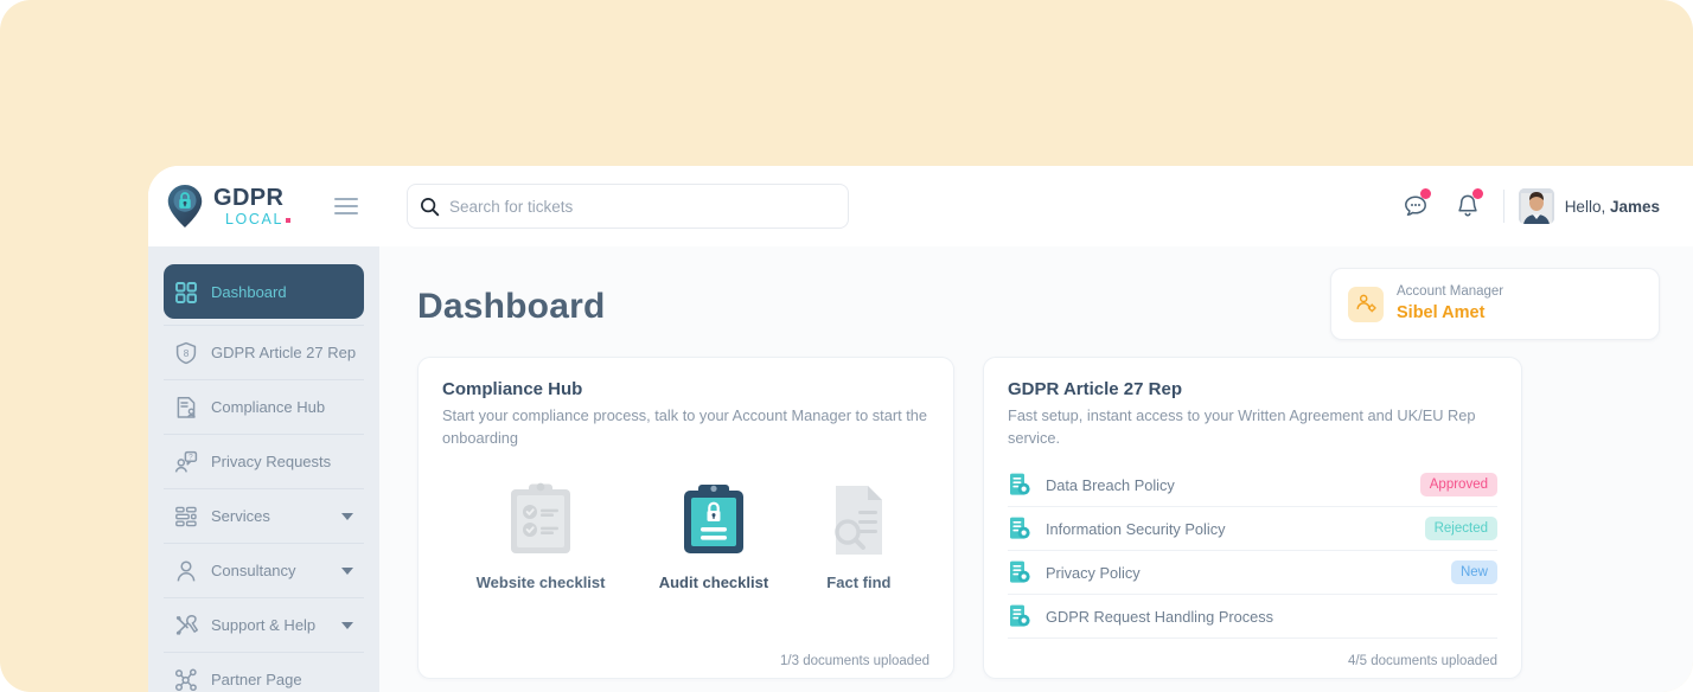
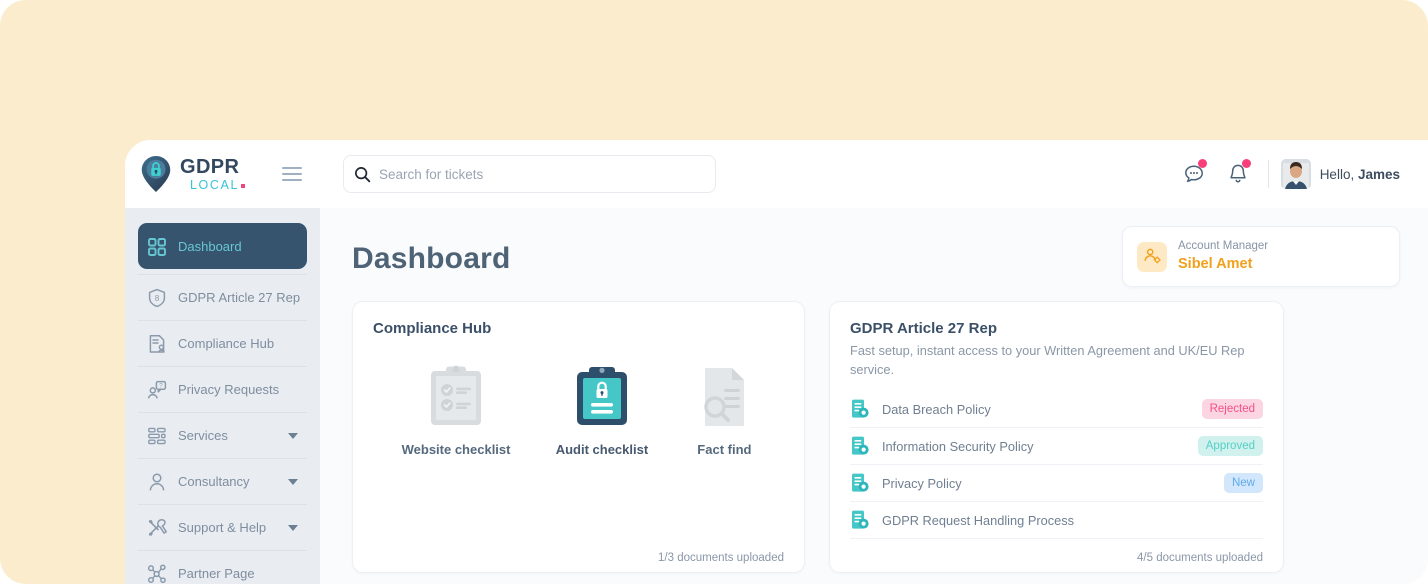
  GDPR
  LOCAL
  Search for tickets
  Hello, James
  Dashboard
  8
  GDPR Article 27 Rep
  Compliance Hub
  Privacy Requests
  Services
  Consultancy
  Support & Help
  Partner Page
  Account Manager
  Sibel Amet
  Dashboard
  Compliance Hub
- Start your compliance process, talk to your Account Manager to start the onboarding
  Website checklist
  Audit checklist
  Fact find
  1/3 documents uploaded
  GDPR Article 27 Rep
  Fast setup, instant access to your Written Agreement and UK/EU Rep service.
  Data Breach Policy
- Approved
+ Rejected
  Information Security Policy
- Rejected
+ Approved
  Privacy Policy
  New
  GDPR Request Handling Process
  4/5 documents uploaded
